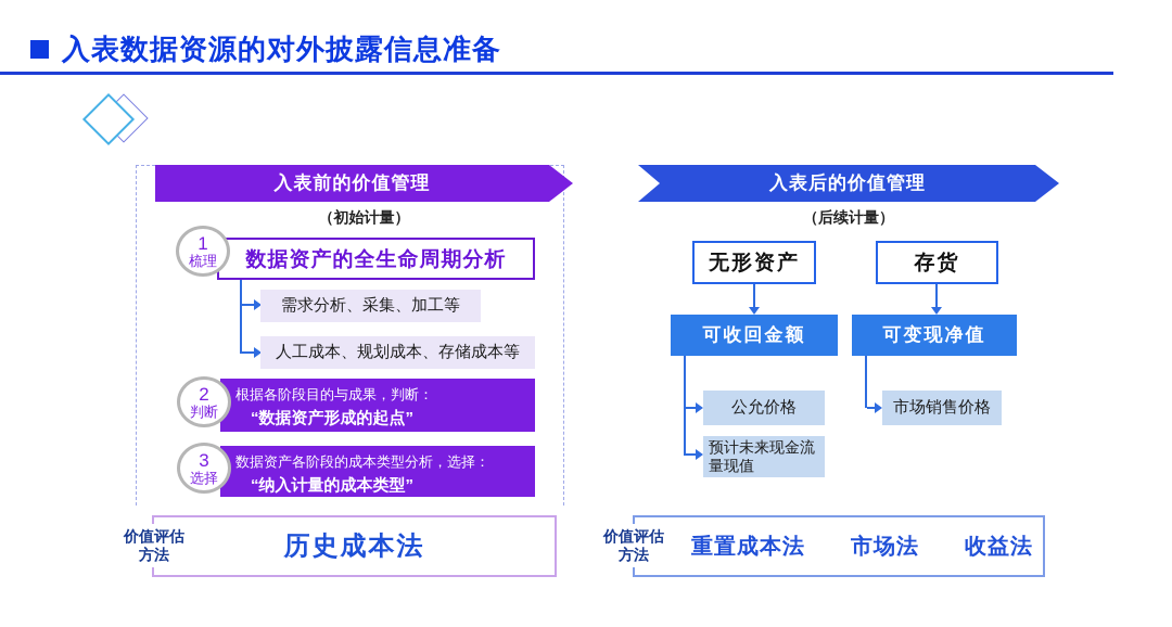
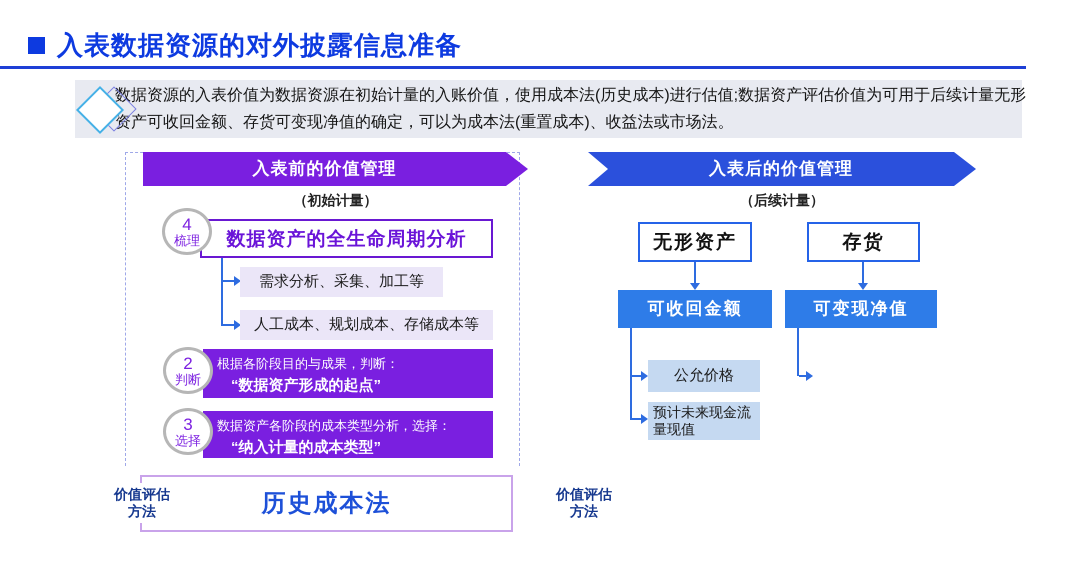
  入表数据资源的对外披露信息准备
+ 数据资源的入表价值为数据资源在初始计量的入账价值，使用成本法(历史成本)进行估值;数据资产评估价值为可用于后续计量无形
+ 资产可收回金额、存货可变现净值的确定，可以为成本法(重置成本)、收益法或市场法。
  入表前的价值管理
  （初始计量）
  数据资产的全生命周期分析
- 1
+ 4
  梳理
  需求分析、采集、加工等
  人工成本、规划成本、存储成本等
  根据各阶段目的与成果，判断：
  “数据资产形成的起点”
  2
  判断
  数据资产各阶段的成本类型分析，选择：
  “纳入计量的成本类型”
  3
  选择
  历史成本法
  价值评估
  方法
  入表后的价值管理
  （后续计量）
  无形资产
  存货
  可收回金额
  可变现净值
  公允价格
  预计未来现金流量现值
- 市场销售价格
- 重置成本法
- 市场法
- 收益法
  价值评估
  方法
